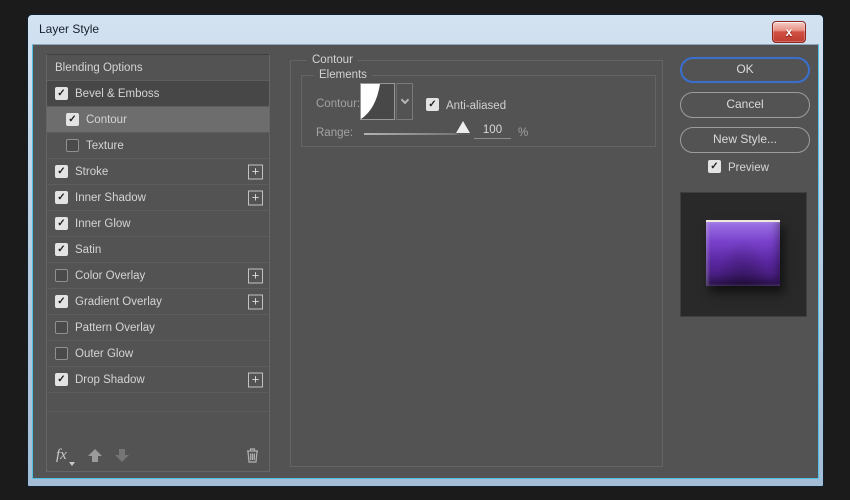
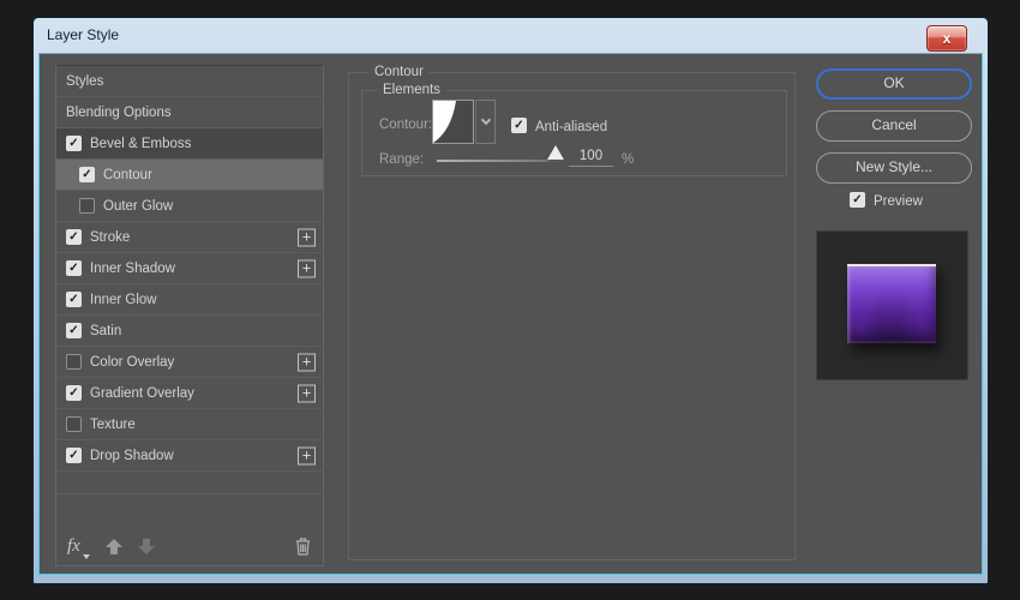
  Layer Style
  x
+ Styles
  Blending Options
  ✓
  Bevel & Emboss
  ✓
  Contour
- Texture
+ Outer Glow
  ✓
  Stroke
  +
  ✓
  Inner Shadow
  +
  ✓
  Inner Glow
  ✓
  Satin
  Color Overlay
  +
  ✓
  Gradient Overlay
  +
- Pattern Overlay
- Outer Glow
+ Texture
  ✓
  Drop Shadow
  +
  fx
  Contour
  Elements
  Contour:
  ✓
  Anti-aliased
  Range:
  100
  %
  OK
  Cancel
  New Style...
  ✓
  Preview
